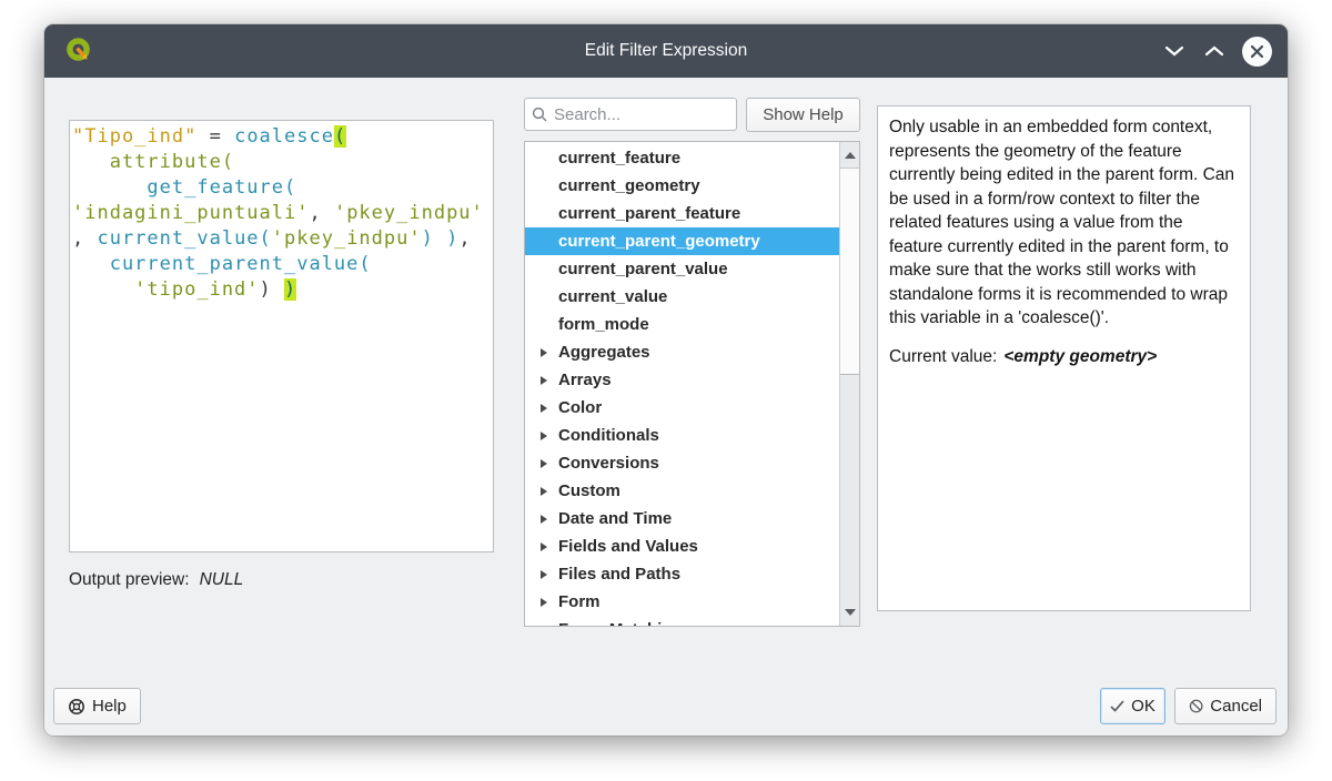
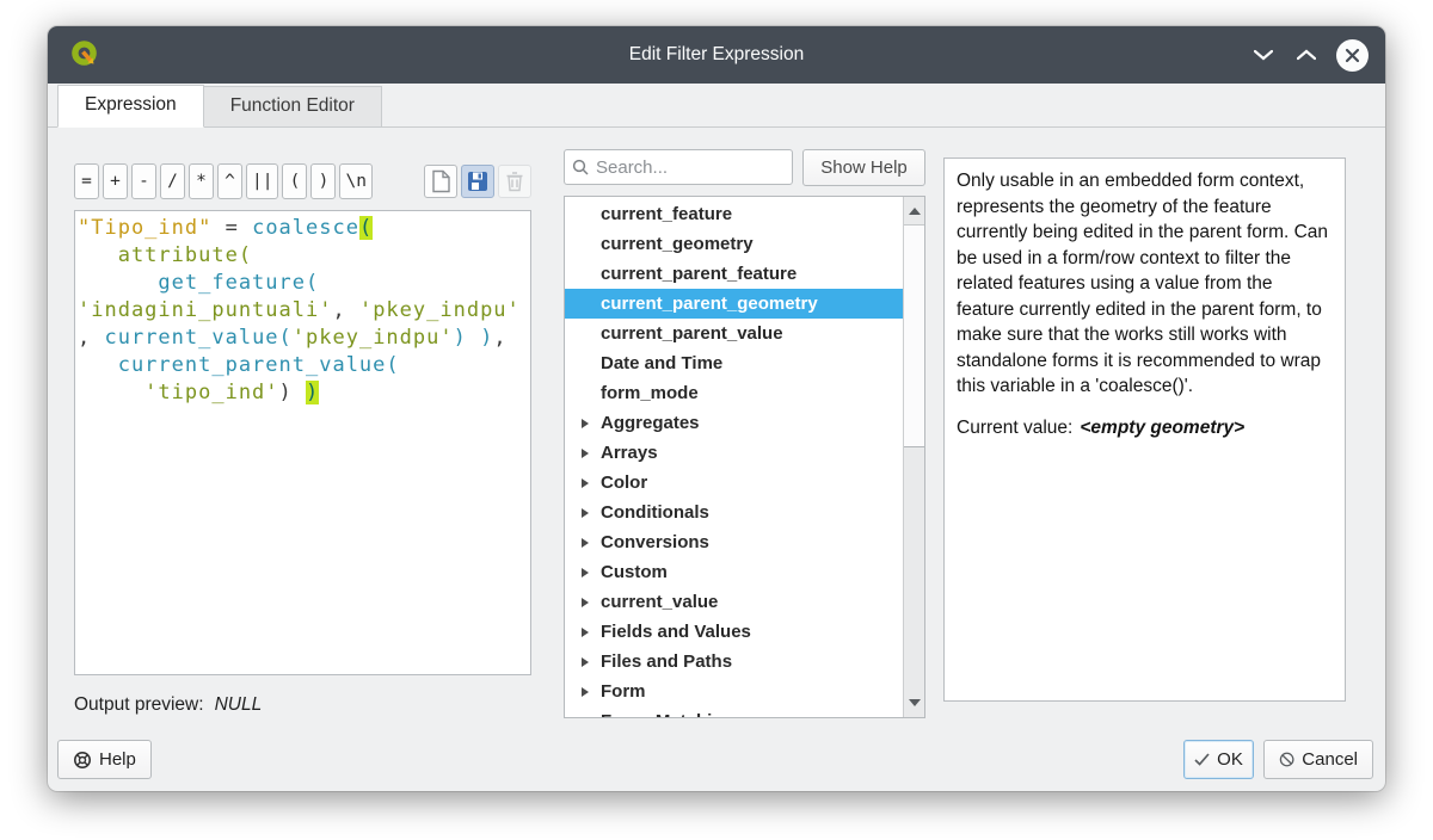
  Edit Filter Expression
+ Expression
+ Function Editor
+ =
+ +
+ -
+ /
+ *
+ ^
+ ||
+ (
+ )
+ \n
  "Tipo_ind" = coalesce(
  attribute(
  get_feature(
  'indagini_puntuali', 'pkey_indpu'
  , current_value('pkey_indpu') ),
  current_parent_value(
  'tipo_ind') )
  Output preview: NULL
  Search...
  Show Help
  current_feature
  current_geometry
  current_parent_feature
  current_parent_geometry
  current_parent_value
- current_value
+ Date and Time
  form_mode
  Aggregates
  Arrays
  Color
  Conditionals
  Conversions
  Custom
- Date and Time
+ current_value
  Fields and Values
  Files and Paths
  Form
  Only usable in an embedded form context, represents the geometry of the feature currently being edited in the parent form. Can be used in a form/row context to filter the related features using a value from the feature currently edited in the parent form, to make sure that the works still works with standalone forms it is recommended to wrap this variable in a 'coalesce()'.
  Current value: <empty geometry>
  Help
  OK
  Cancel
